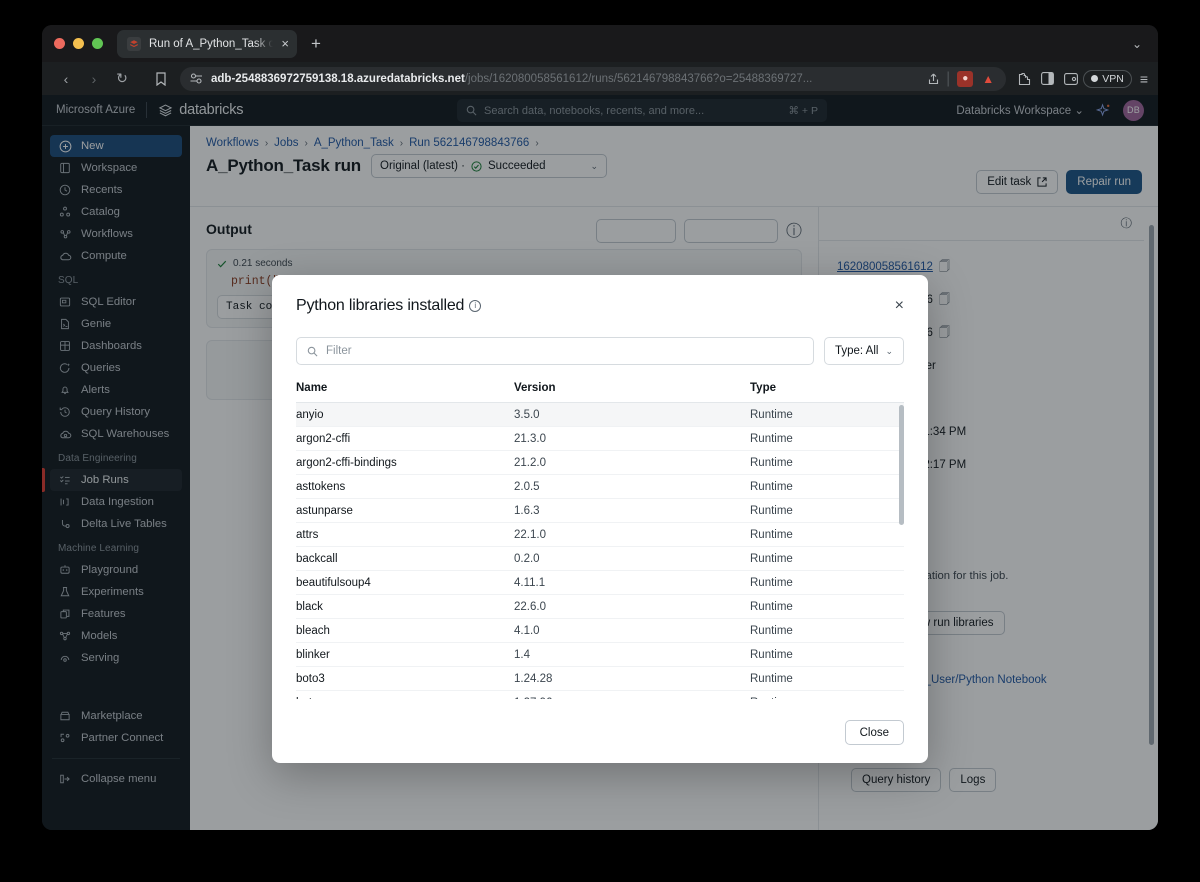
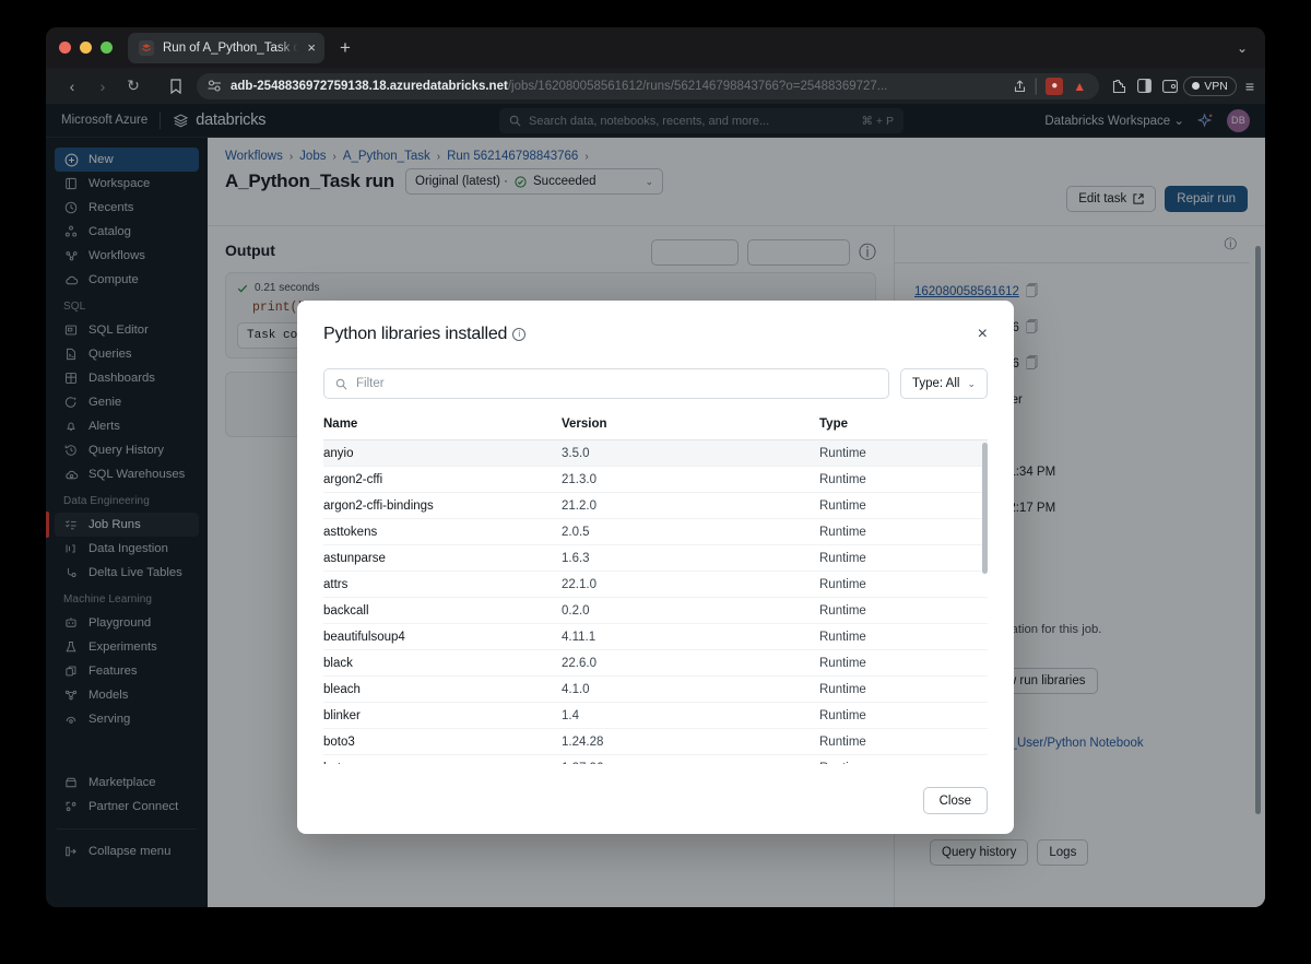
  Run of A_Python_Task o
  ×
  +
  ⌄
  ‹
  ›
  ↻
  adb-2548836972759138.18.azuredatabricks.net/jobs/162080058561612/runs/562146798843766?o=25488369727...
  |
  ●
  ▲
  VPN
  ≡
  Microsoft Azure
  databricks
  Search data, notebooks, recents, and more...
  ⌘ + P
  Databricks Workspace ⌄
  DB
  New
  Workspace
  Recents
  Catalog
  Workflows
  Compute
  SQL
  SQL Editor
- Genie
+ Queries
  Dashboards
- Queries
+ Genie
  Alerts
  Query History
  SQL Warehouses
  Data Engineering
  Job Runs
  Data Ingestion
  Delta Live Tables
  Machine Learning
  Playground
  Experiments
  Features
  Models
  Serving
  Marketplace
  Partner Connect
  Collapse menu
  Workflows
  ›
  Jobs
  ›
  A_Python_Task
  ›
  Run 562146798843766
  ›
  A_Python_Task run
  Original (latest) ·
  Succeeded
  ⌄
  Edit task
  Repair run
  Output
  ⓘ
  0.21 seconds
  print(
  Task co
  ⓘ
  162080058561612
  🗍
  🗍
  🗍
  run libraries
  Query history
  Logs
  Python libraries installed
  i
  ×
  Filter
  Type: All
  ⌄
  Name
  Version
  Type
  anyio
  3.5.0
  Runtime
  argon2-cffi
  21.3.0
  Runtime
  argon2-cffi-bindings
  21.2.0
  Runtime
  asttokens
  2.0.5
  Runtime
  astunparse
  1.6.3
  Runtime
  attrs
  22.1.0
  Runtime
  backcall
  0.2.0
  Runtime
  beautifulsoup4
  4.11.1
  Runtime
  black
  22.6.0
  Runtime
  bleach
  4.1.0
  Runtime
  blinker
  1.4
  Runtime
  boto3
  1.24.28
  Runtime
  Close
